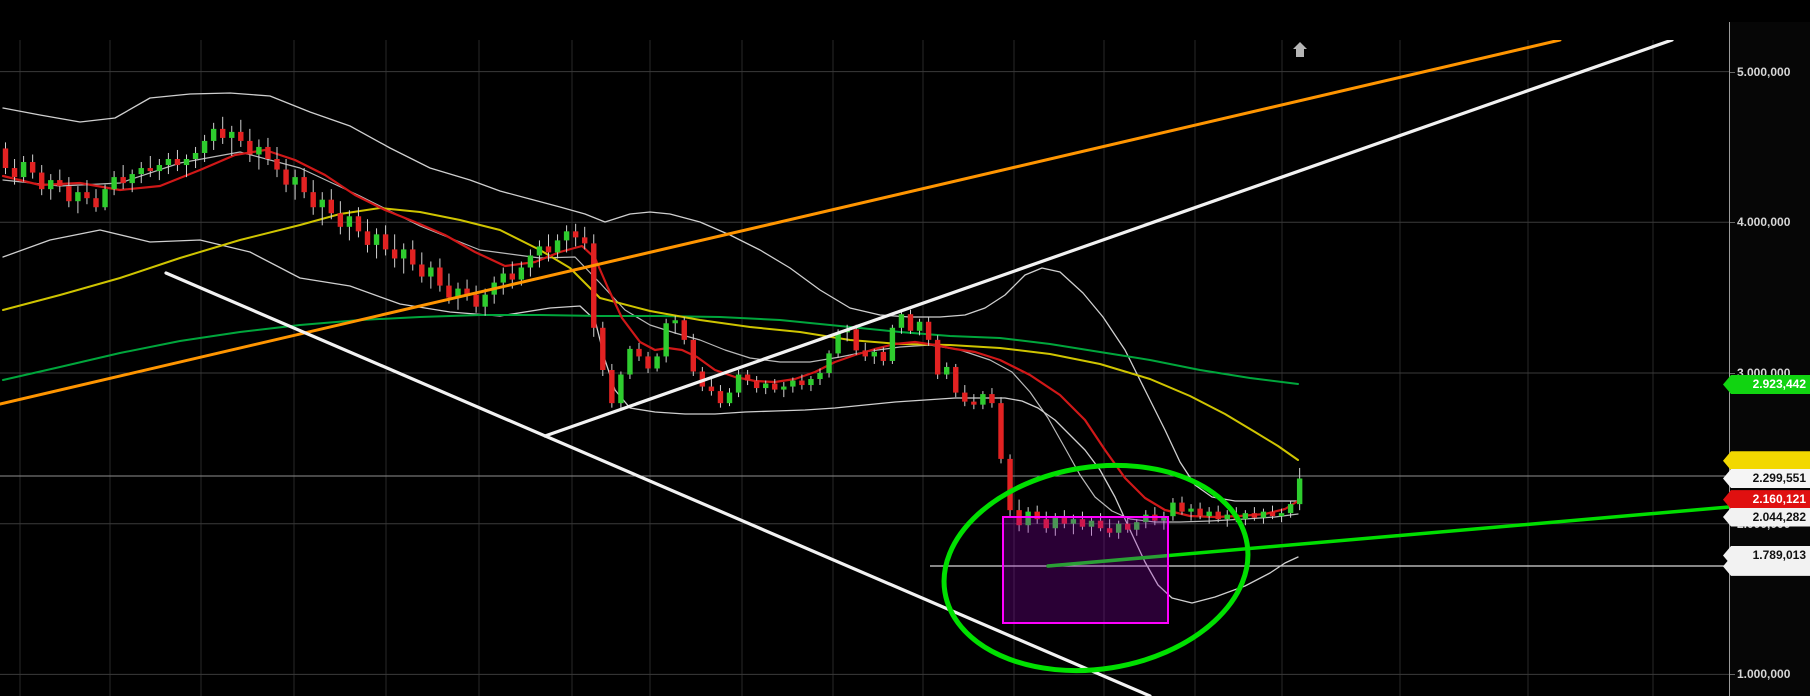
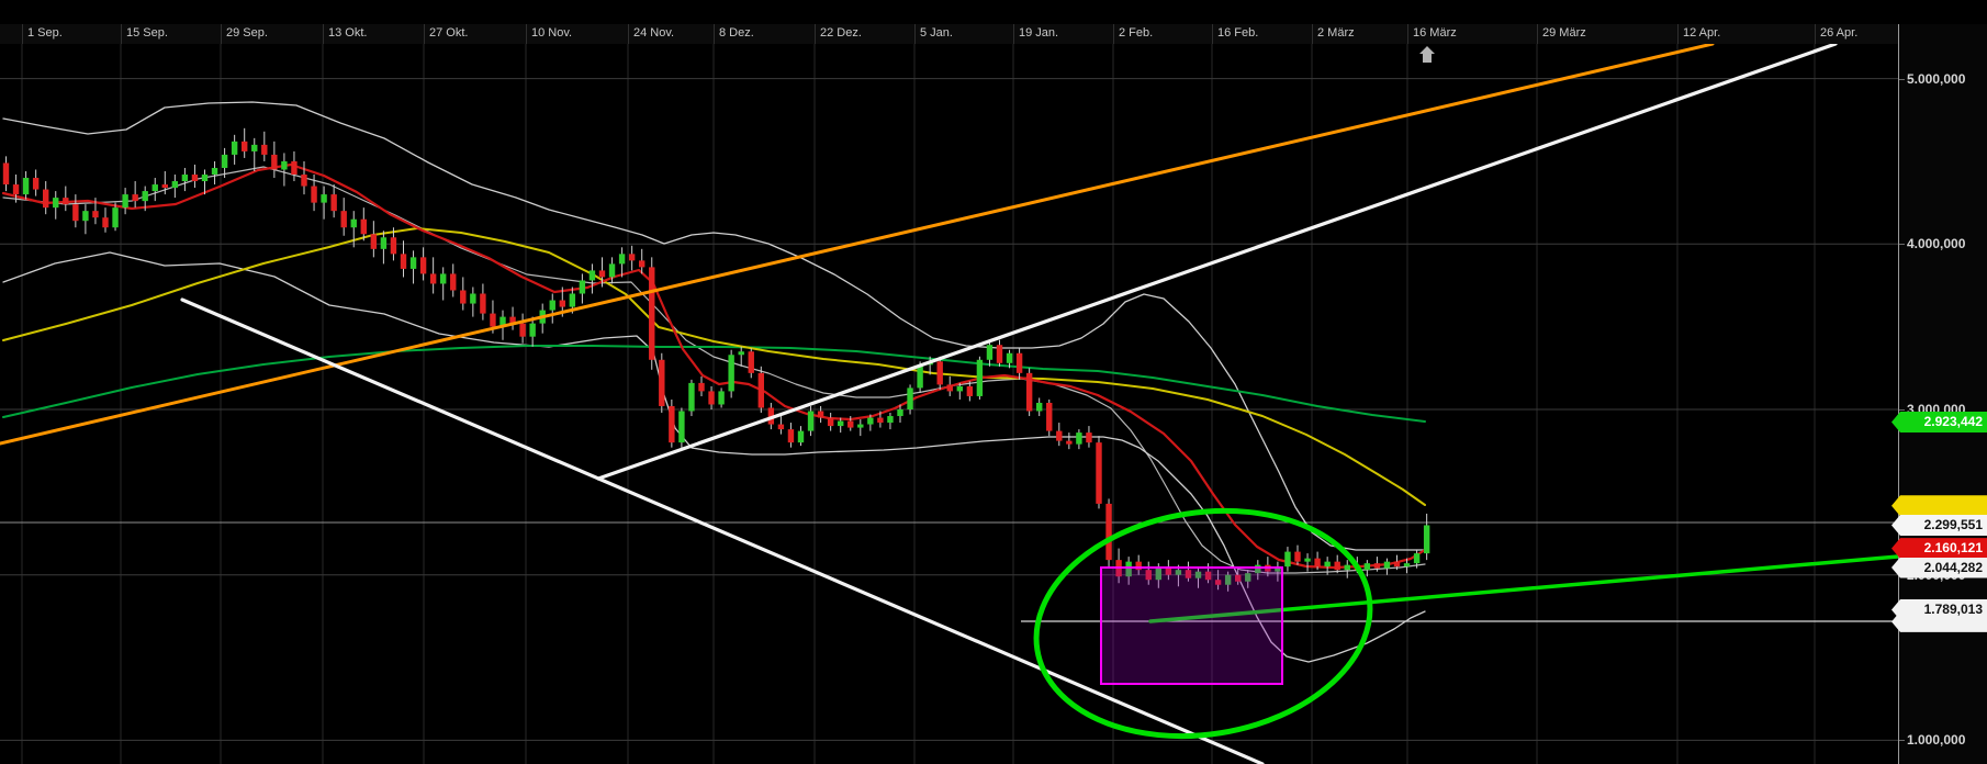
+ 1 Sep.
+ 15 Sep.
+ 29 Sep.
+ 13 Okt.
+ 27 Okt.
+ 10 Nov.
+ 24 Nov.
+ 8 Dez.
+ 22 Dez.
+ 5 Jan.
+ 19 Jan.
+ 2 Feb.
+ 16 Feb.
+ 2 März
+ 16 März
+ 29 März
+ 12 Apr.
+ 26 Apr.
  5.000,000
  4.000,000
  3.000,000
  1.000,000
  2.923,442
  2.160,121
  2.044,282
  1.789,013
  2.299,551
